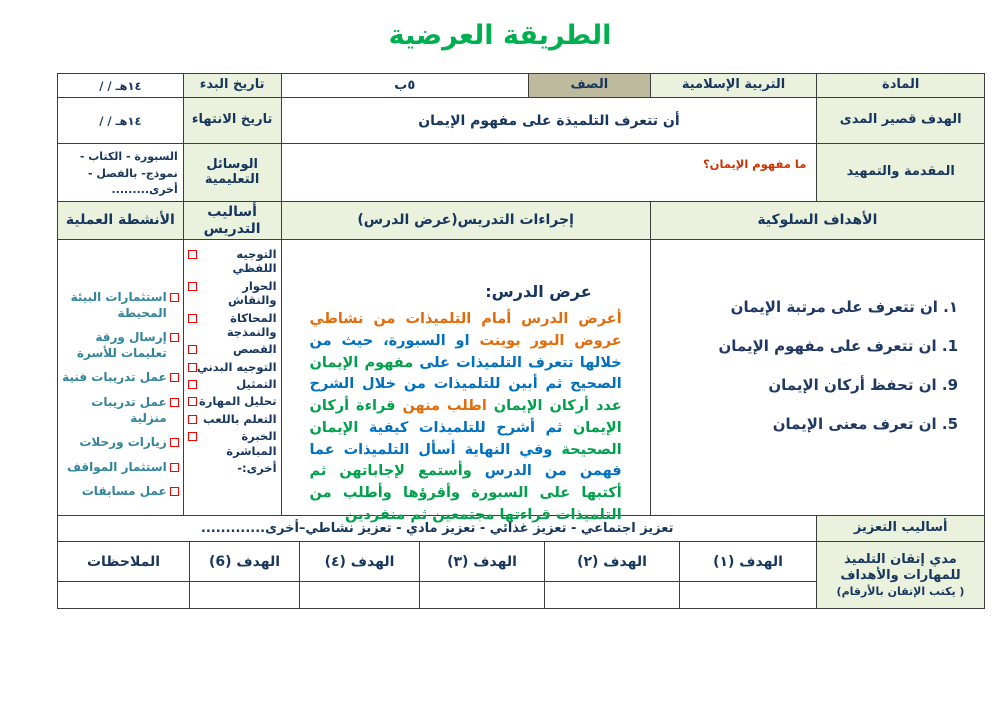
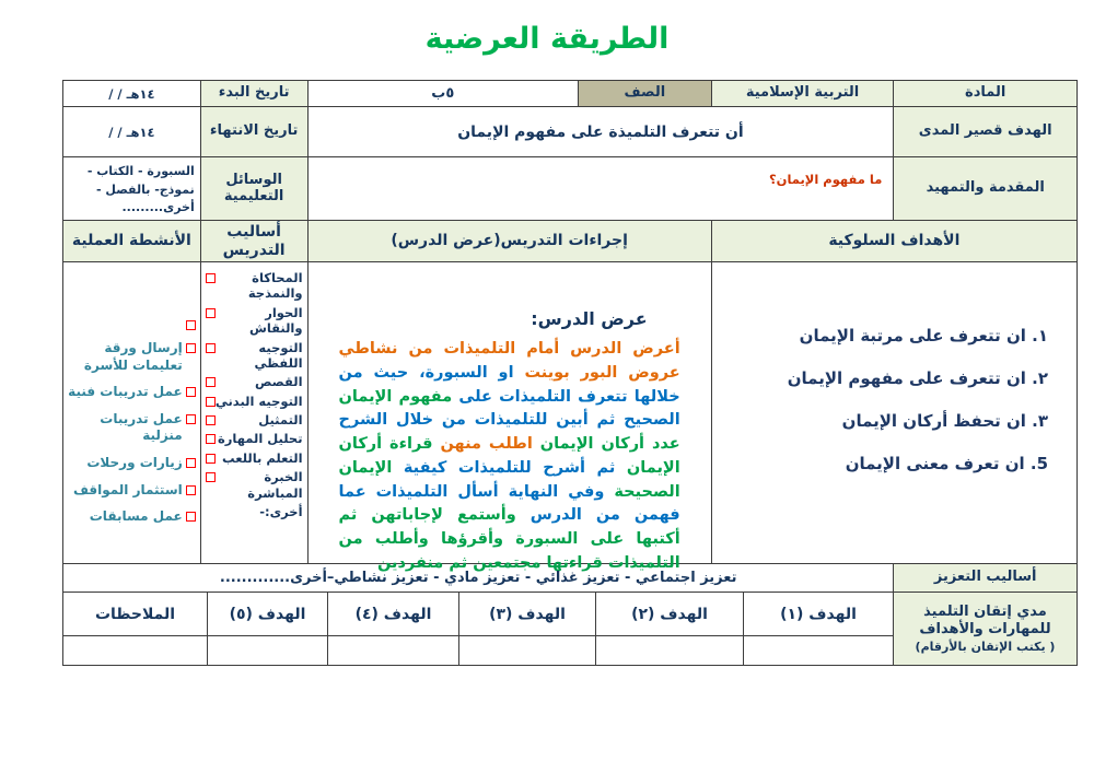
  الطريقة العرضية
  المادة
  التربية الإسلامية
  الصف
  ٥ب
  تاريخ البدء
  ١٤هـ / /
  الهدف قصير المدى
  أن تتعرف التلميذة على مفهوم الإيمان
  تاريخ الانتهاء
  ١٤هـ / /
  المقدمة والتمهيد
  ما مفهوم الإيمان؟
  الوسائل التعليمية
  السبورة - الكتاب - نموذج- بالفصل - أخرى.........
  الأهداف السلوكية
  إجراءات التدريس(عرض الدرس)
  أساليب التدريس
  الأنشطة العملية
  ١. ان تتعرف على مرتبة الإيمان
- 1. ان تتعرف على مفهوم الإيمان
+ ٢. ان تتعرف على مفهوم الإيمان
- 9. ان تحفظ أركان الإيمان
+ ٣. ان تحفظ أركان الإيمان
  5. ان تعرف معنى الإيمان
  عرض الدرس:
  أعرض الدرس أمام التلميذات من نشاطي عروض البور بوينت او السبورة، حيث من خلالها تتعرف التلميذات على مفهوم الإيمان الصحيح ثم أبين للتلميذات من خلال الشرح عدد أركان الإيمان اطلب منهن قراءة أركان الإيمان ثم أشرح للتلميذات كيفية الإيمان الصحيحة وفي النهاية أسأل التلميذات عما فهمن من الدرس وأستمع لإجاباتهن ثم أكتبها على السبورة وأقرؤها وأطلب من التلميذات قراءتها مجتمعين ثم منفردين
- التوجيه اللفظي
+ المحاكاة والنمذجة
  الحوار والنقاش
- المحاكاة والنمذجة
+ التوجيه اللفظي
  القصص
  التوجيه البدني
  التمثيل
  تحليل المهارة
  التعلم باللعب
  الخبرة المباشرة
  أخرى:-
- استثمارات البيئة المحيطة
  إرسال ورقة تعليمات للأسرة
  عمل تدريبات فنية
  عمل تدريبات منزلية
  زيارات ورحلات
  استثمار المواقف
  عمل مسابقات
  أساليب التعزيز
  تعزيز اجتماعي - تعزيز غذائي - تعزيز مادي - تعزيز نشاطي–أخرى.............
  مدي إتقان التلميذ للمهارات والأهداف
  ( يكتب الإتقان بالأرقام)
  الهدف (١)
  الهدف (٢)
  الهدف (٣)
  الهدف (٤)
- الهدف (6)
+ الهدف (٥)
  الملاحظات
